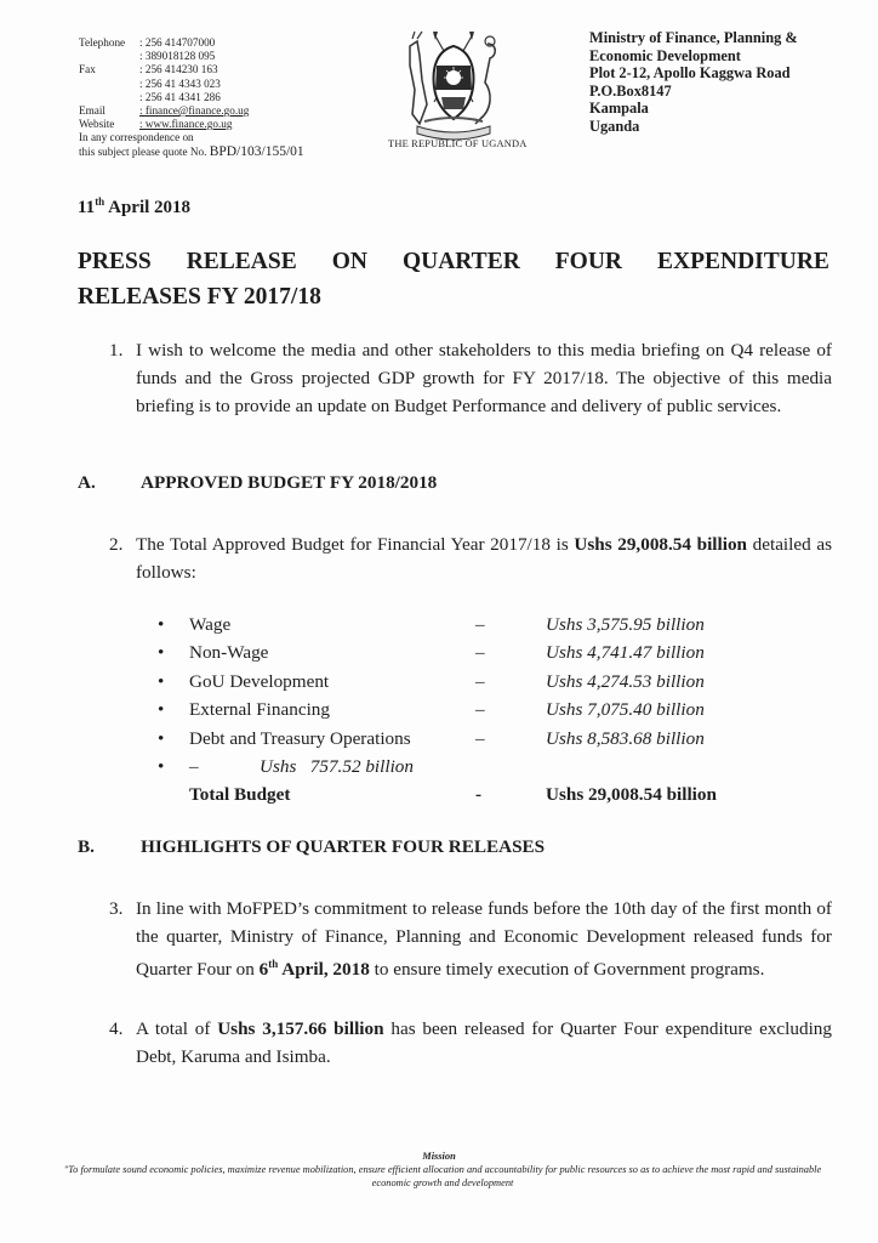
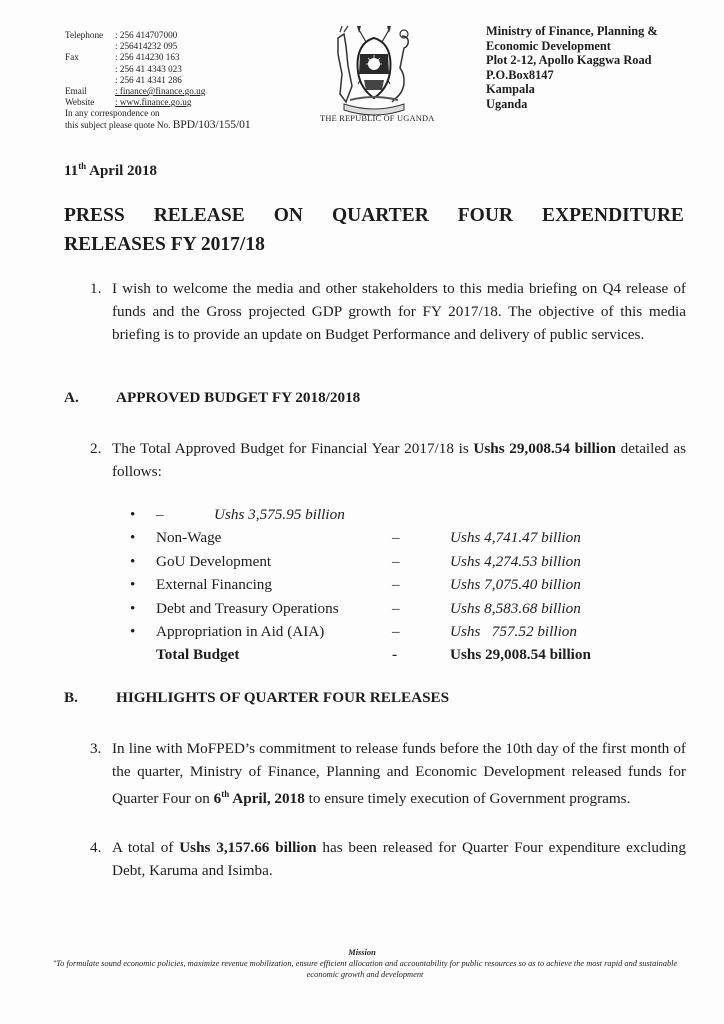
  Telephone
  : 256 414707000
- : 389018128 095
+ : 256414232 095
  Fax
  : 256 414230 163
  : 256 41 4343 023
  : 256 41 4341 286
  Email
  : finance@finance.go.ug
  Website
  : www.finance.go.ug
  In any correspondence on
  this subject please quote No. BPD/103/155/01
  THE REPUBLIC OF UGANDA
  Ministry of Finance, Planning &
  Economic Development
  Plot 2-12, Apollo Kaggwa Road
  P.O.Box8147
  Kampala
  Uganda
  11th April 2018
  PRESS
  RELEASE
  ON
  QUARTER
  FOUR
  EXPENDITURE
  RELEASES FY 2017/18
  1.
  I wish to welcome the media and other stakeholders to this media briefing on Q4 release of funds and the Gross projected GDP growth for FY 2017/18. The objective of this media briefing is to provide an update on Budget Performance and delivery of public services.
  A. APPROVED BUDGET FY 2018/2018
  2.
  The Total Approved Budget for Financial Year 2017/18 is Ushs 29,008.54 billion detailed as follows:
  •
- Wage
  –
  Ushs 3,575.95 billion
  •
  Non-Wage
  –
  Ushs 4,741.47 billion
  •
  GoU Development
  –
  Ushs 4,274.53 billion
  •
  External Financing
  –
  Ushs 7,075.40 billion
  •
  Debt and Treasury Operations
  –
  Ushs 8,583.68 billion
  •
+ Appropriation in Aid (AIA)
  –
  Ushs 757.52 billion
  Total Budget
  -
  Ushs 29,008.54 billion
  B. HIGHLIGHTS OF QUARTER FOUR RELEASES
  3.
  In line with MoFPED’s commitment to release funds before the 10th day of the first month of the quarter, Ministry of Finance, Planning and Economic Development released funds for Quarter Four on 6th April, 2018 to ensure timely execution of Government programs.
  4.
  A total of Ushs 3,157.66 billion has been released for Quarter Four expenditure excluding Debt, Karuma and Isimba.
  Mission
  "To formulate sound economic policies, maximize revenue mobilization, ensure efficient allocation and accountability for public resources so as to achieve the most rapid and sustainable economic growth and development
